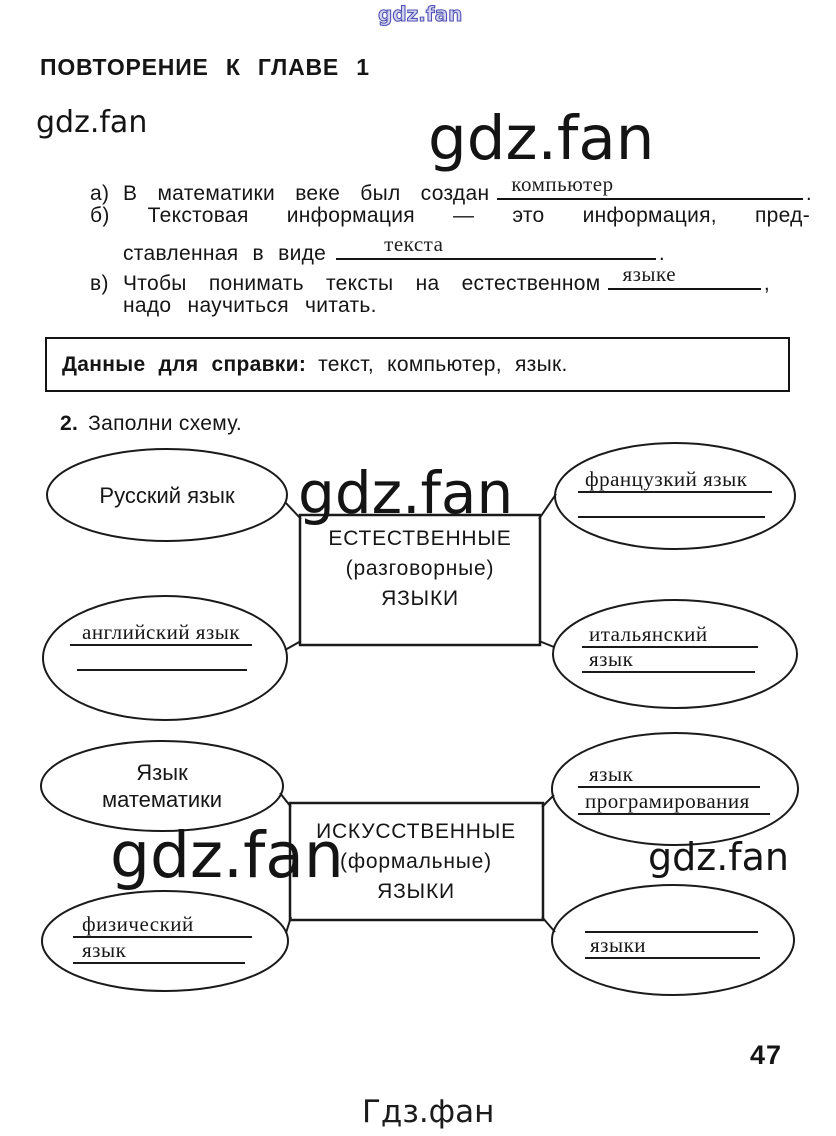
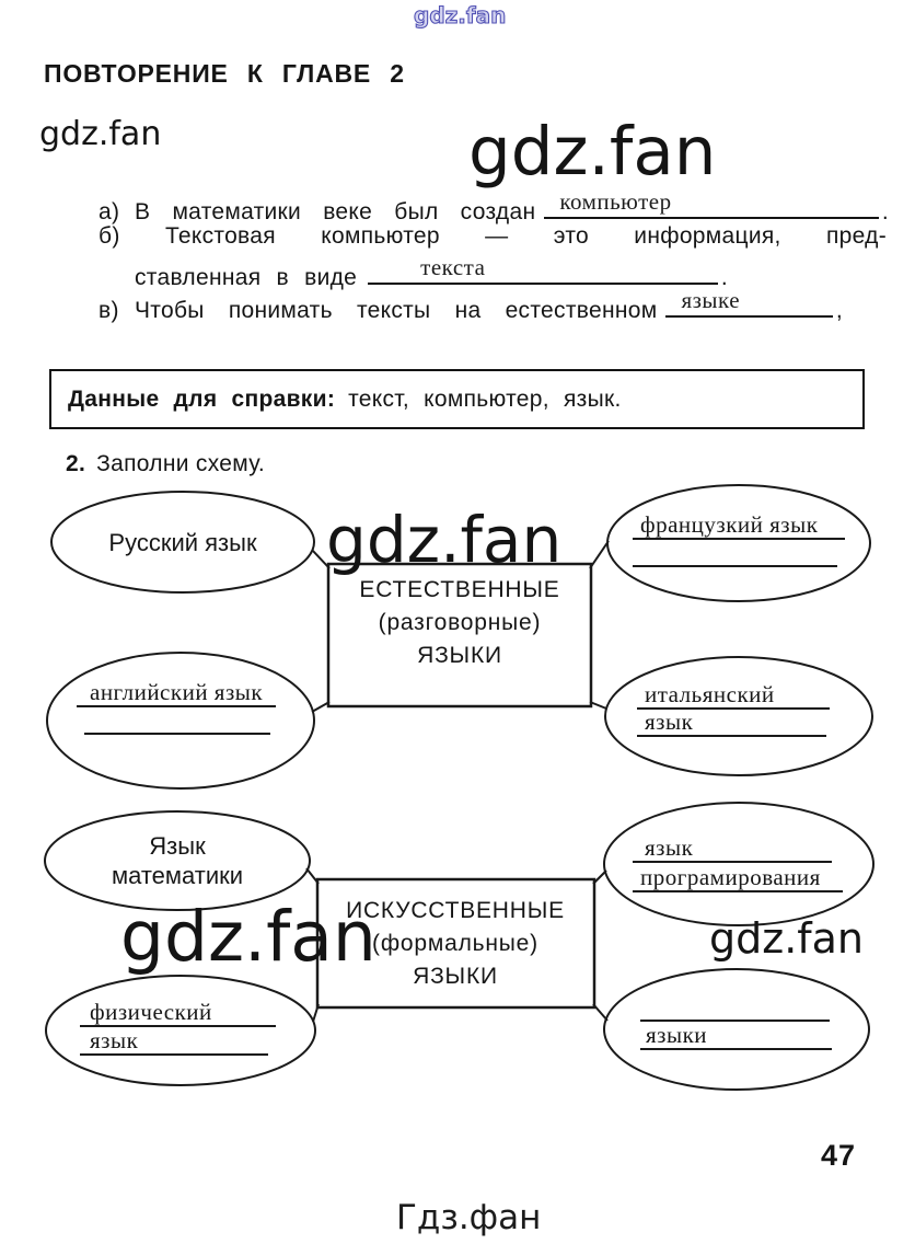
  gdz.fan
- ПОВТОРЕНИЕ К ГЛАВЕ 1
+ ПОВТОРЕНИЕ К ГЛАВЕ 2
  gdz.fan
  gdz.fan
  а)
  В математики веке был создан
  компьютер
  .
- б) Текстовая информация — это информация, пред-
+ б) Текстовая компьютер — это информация, пред-
  ставленная в виде
  текста
  .
  в)
  Чтобы понимать тексты на естественном
  языке
  ,
- надо научиться читать.
  Данные для справки: текст, компьютер, язык.
  2. Заполни схему.
  Русский язык
  ЕСТЕСТВЕННЫЕ
  (разговорные)
  ЯЗЫКИ
  французкий язык
  английский язык
  итальянский
  язык
  gdz.fan
  Язык
  математики
  ИСКУССТВЕННЫЕ
  (формальные)
  ЯЗЫКИ
  язык
  програмирования
  физический
  язык
  языки
  gdz.fan
  gdz.fan
  47
  Гдз.фан
